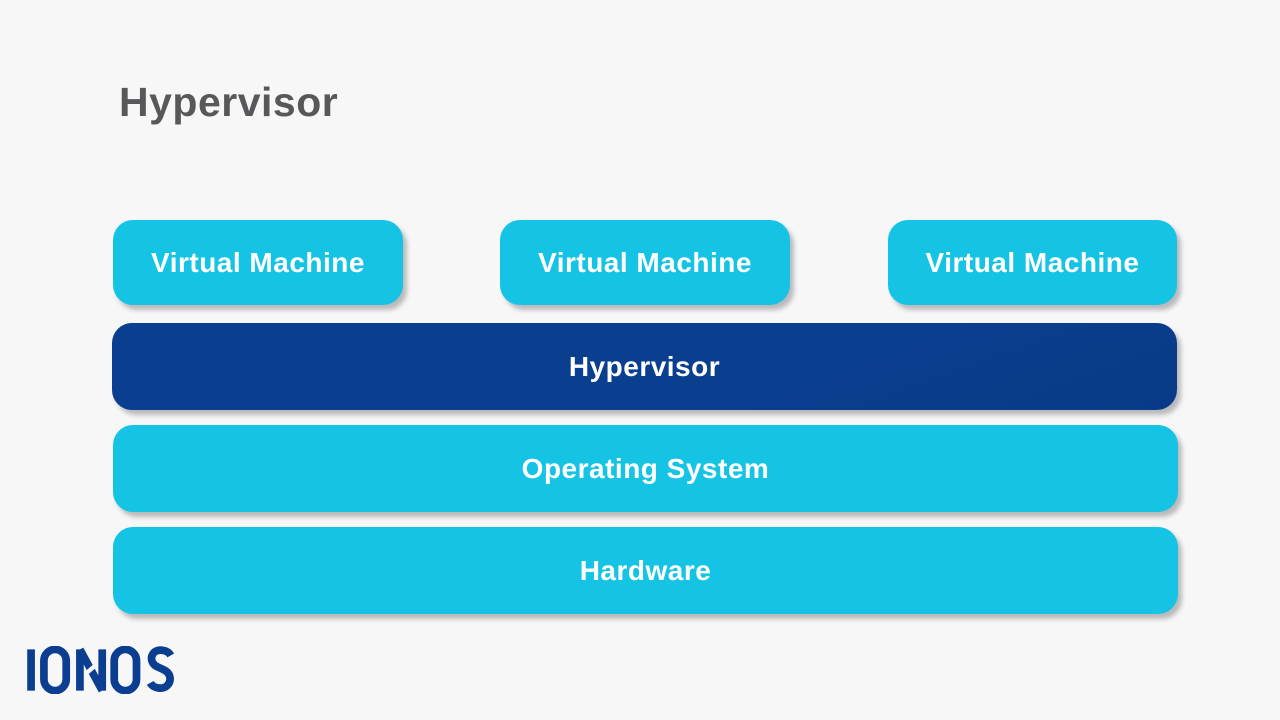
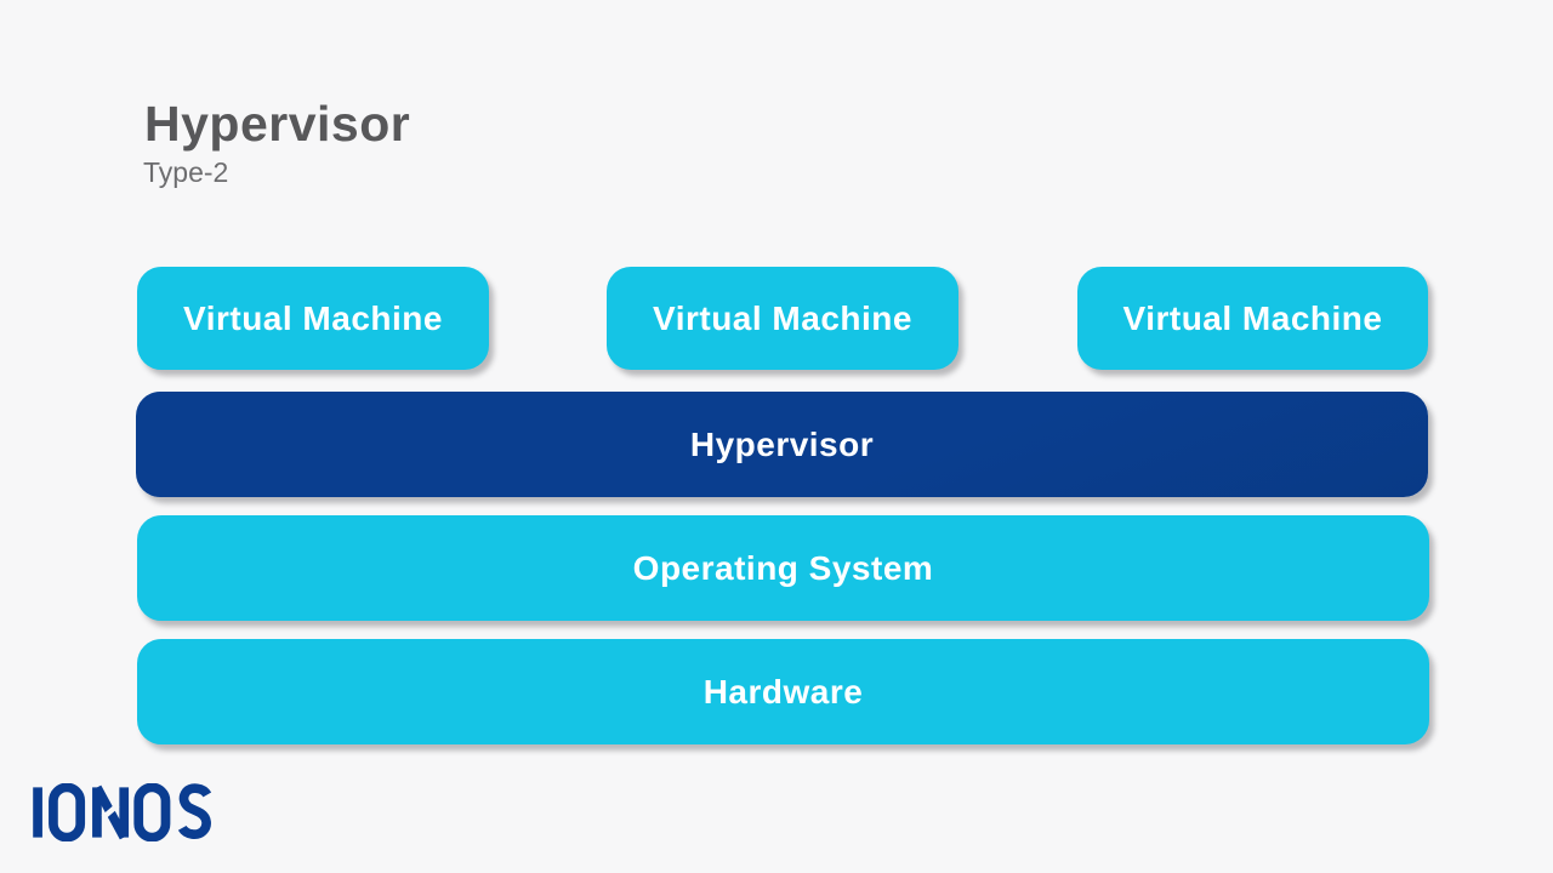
  Hypervisor
+ Type-2
  Virtual Machine
  Virtual Machine
  Virtual Machine
  Hypervisor
  Operating System
  Hardware
